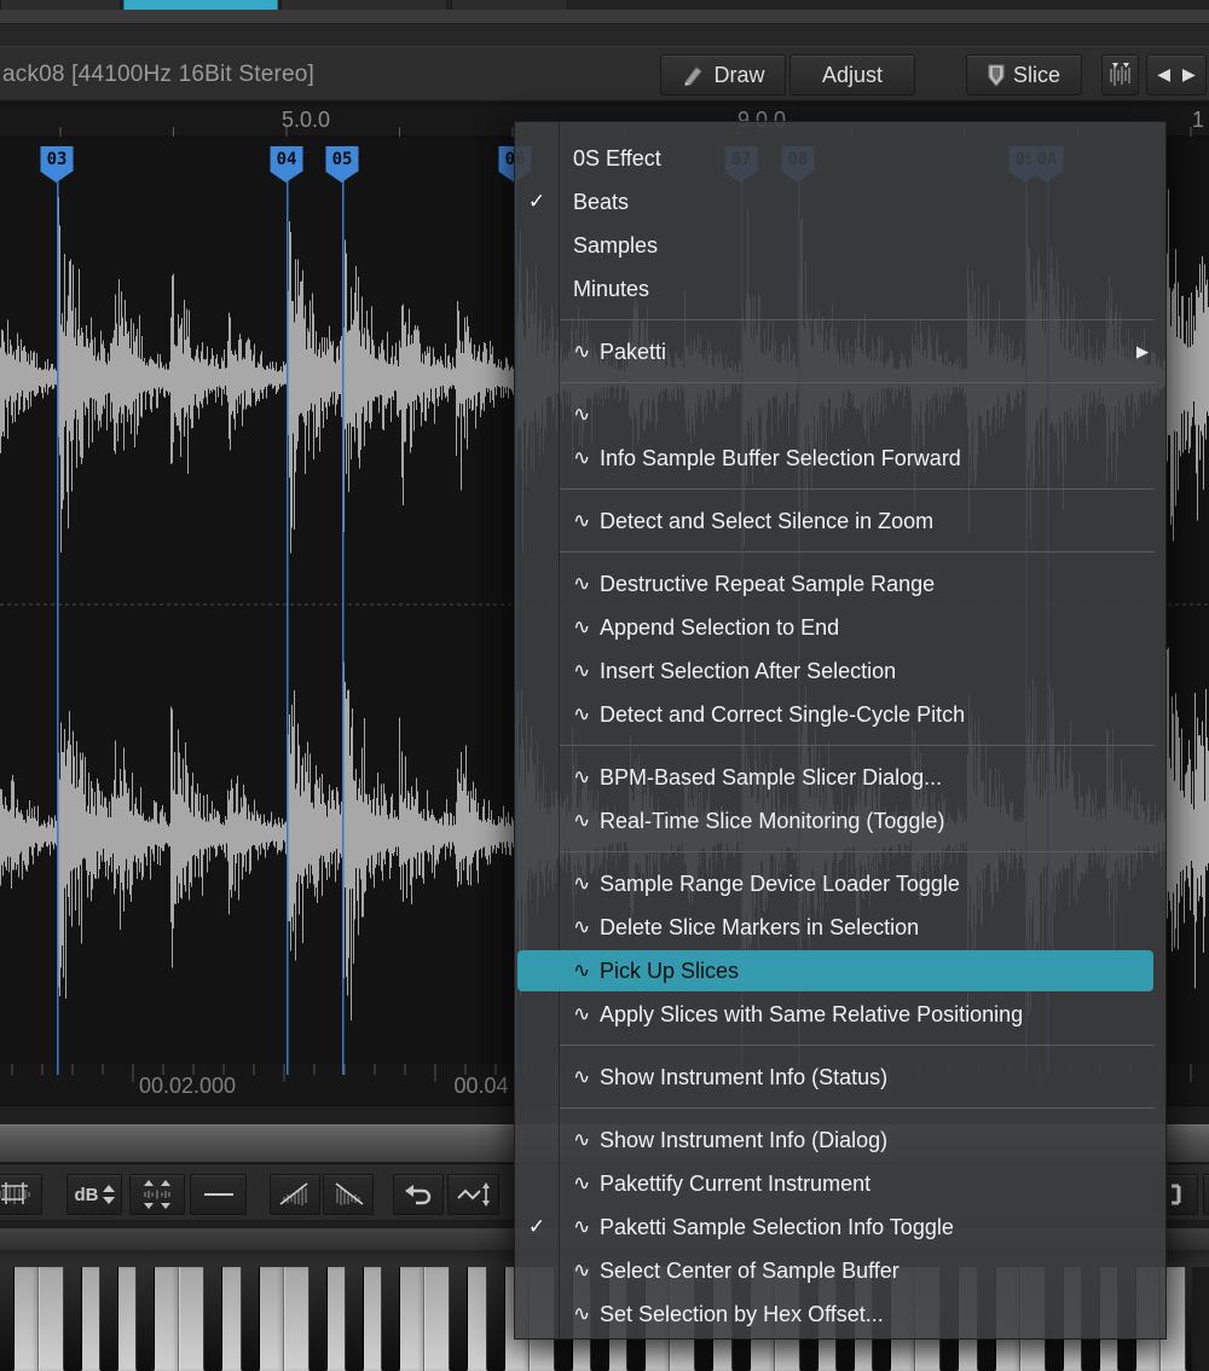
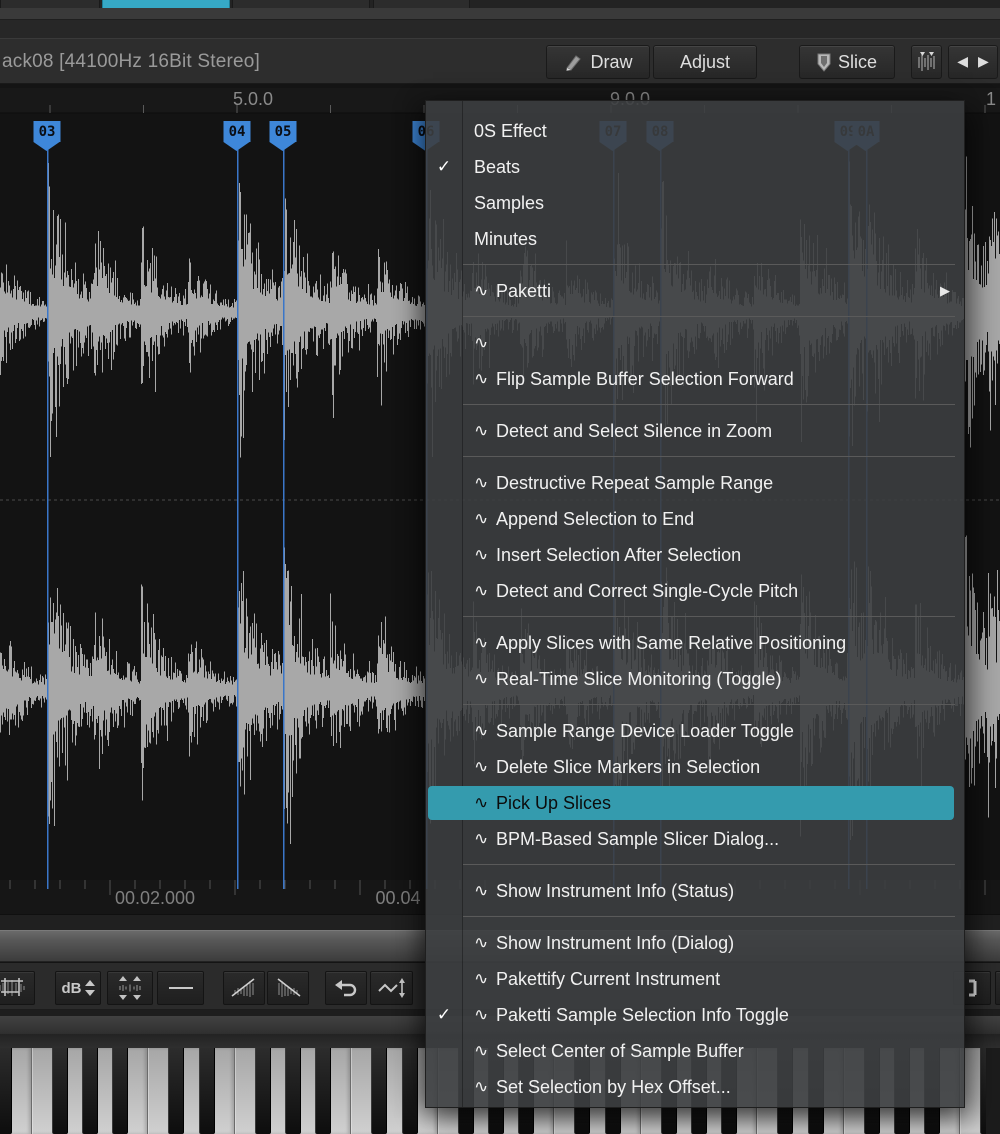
  ack08 [44100Hz 16Bit Stereo]
  Draw
  Adjust
  Slice
  ◀
  ▶
  5.0.0
  9.0.0
  1
  03
  04
  05
  00.02.000
  00.04
  dB
  0S Effect
  ✓
  Beats
  Samples
  Minutes
  ∿
  Paketti
  ▶
  ∿
  ∿
- Info Sample Buffer Selection Forward
+ Flip Sample Buffer Selection Forward
  ∿
  Detect and Select Silence in Zoom
  ∿
  Destructive Repeat Sample Range
  ∿
  Append Selection to End
  ∿
  Insert Selection After Selection
  ∿
  Detect and Correct Single-Cycle Pitch
  ∿
- BPM-Based Sample Slicer Dialog...
+ Apply Slices with Same Relative Positioning
  ∿
  Real-Time Slice Monitoring (Toggle)
  ∿
  Sample Range Device Loader Toggle
  ∿
  Delete Slice Markers in Selection
  ∿
  Pick Up Slices
  ∿
- Apply Slices with Same Relative Positioning
+ BPM-Based Sample Slicer Dialog...
  ∿
  Show Instrument Info (Status)
  ∿
  Show Instrument Info (Dialog)
  ∿
  Pakettify Current Instrument
  ✓
  ∿
  Paketti Sample Selection Info Toggle
  ∿
  Select Center of Sample Buffer
  ∿
  Set Selection by Hex Offset...
